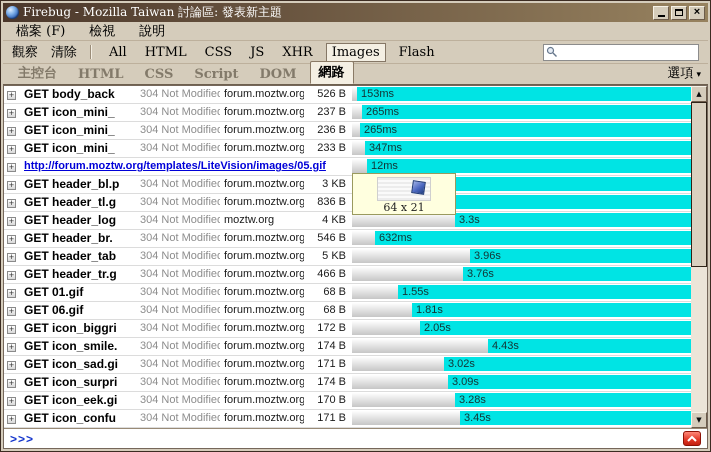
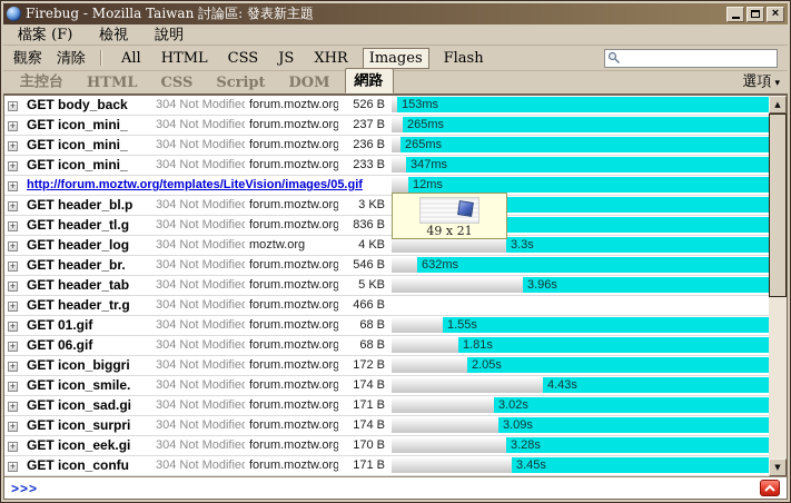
  Firebug - Mozilla Taiwan 討論區: 發表新主題
  ×
  檔案 (F)
  檢視
  說明
  觀察
  清除
  All
  HTML
  CSS
  JS
  XHR
  Images
  Flash
  主控台
  HTML
  CSS
  Script
  DOM
  網路
  選項 ▾
  +
  GET body_back
  304 Not Modifie
  forum.moztw.org
  526 B
  153ms
  +
  GET icon_mini_
  304 Not Modifie
  forum.moztw.org
  237 B
  265ms
  +
  GET icon_mini_
  304 Not Modifie
  forum.moztw.org
  236 B
  265ms
  +
  GET icon_mini_
  304 Not Modifie
  forum.moztw.org
  233 B
  347ms
  +
  http://forum.moztw.org/templates/LiteVision/images/05.gif
  12ms
  +
  GET header_bl.p
  304 Not Modifie
  forum.moztw.org
  3 KB
  +
  GET header_tl.g
  304 Not Modifie
  forum.moztw.org
  836 B
  +
  GET header_log
  304 Not Modifie
  moztw.org
  4 KB
  3.3s
  +
  GET header_br.
  304 Not Modifie
  forum.moztw.org
  546 B
  632ms
  +
  GET header_tab
  304 Not Modifie
  forum.moztw.org
  5 KB
  3.96s
  +
  GET header_tr.g
  304 Not Modifie
  forum.moztw.org
  466 B
- 3.76s
  +
  GET 01.gif
  304 Not Modifie
  forum.moztw.org
  68 B
  1.55s
  +
  GET 06.gif
  304 Not Modifie
  forum.moztw.org
  68 B
  1.81s
  +
  GET icon_biggri
  304 Not Modifie
  forum.moztw.org
  172 B
  2.05s
  +
  GET icon_smile.
  304 Not Modifie
  forum.moztw.org
  174 B
  4.43s
  +
  GET icon_sad.gi
  304 Not Modifie
  forum.moztw.org
  171 B
  3.02s
  +
  GET icon_surpri
  304 Not Modifie
  forum.moztw.org
  174 B
  3.09s
  +
  GET icon_eek.gi
  304 Not Modifie
  forum.moztw.org
  170 B
  3.28s
  +
  GET icon_confu
  304 Not Modifie
  forum.moztw.org
  171 B
  3.45s
- 64 x 21
+ 49 x 21
  ▲
  ▼
  >>>
